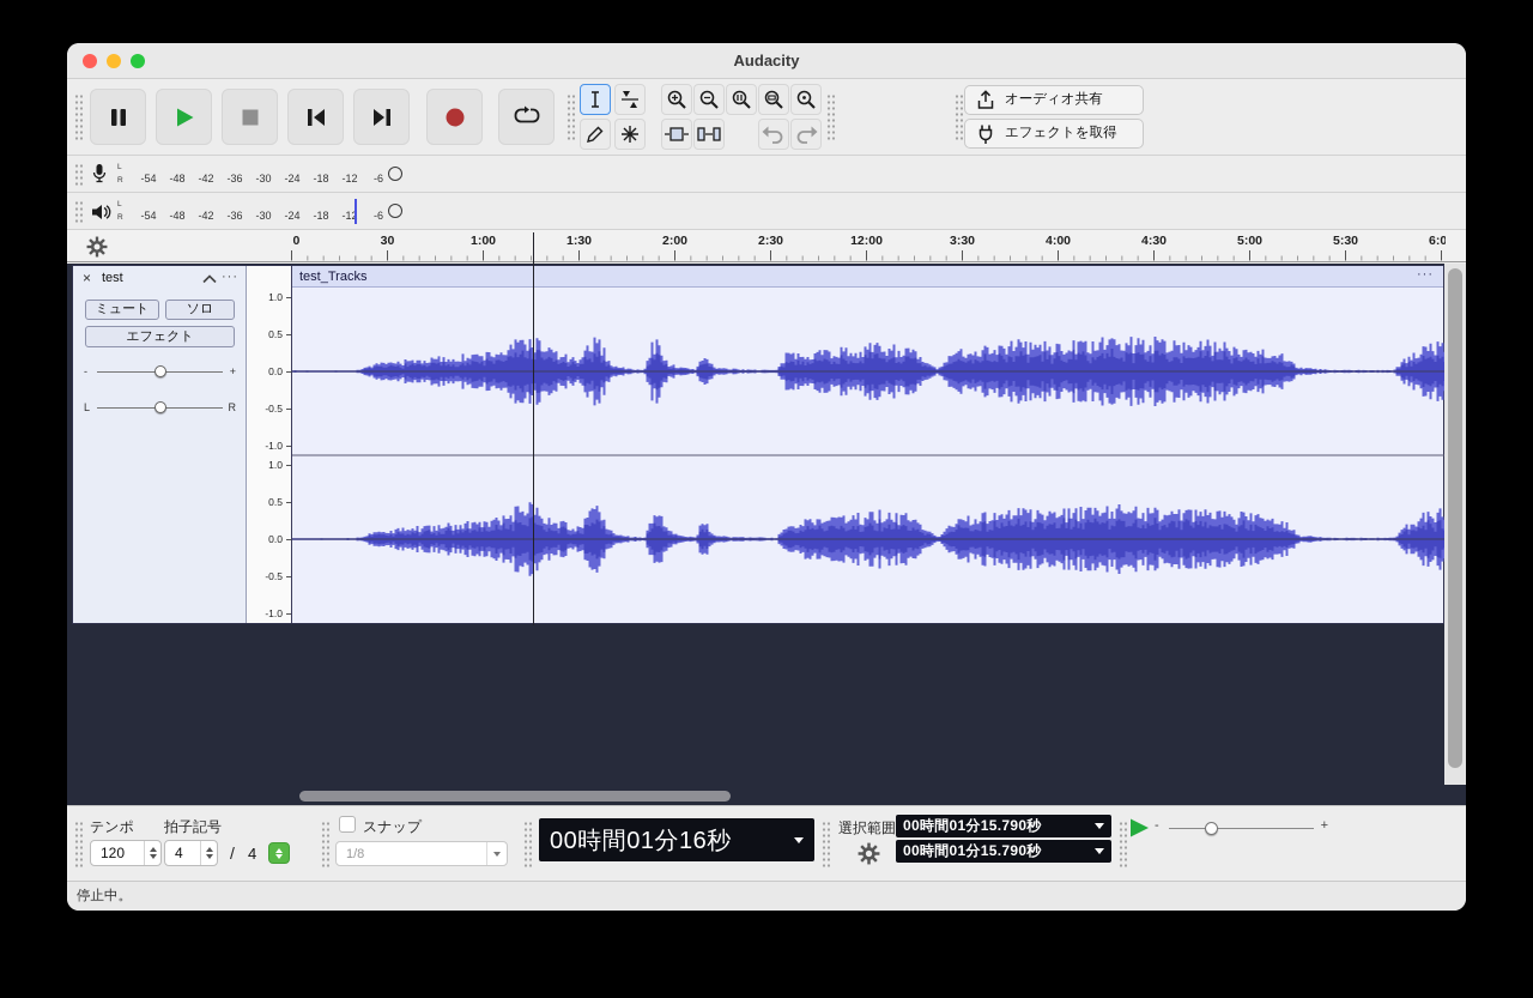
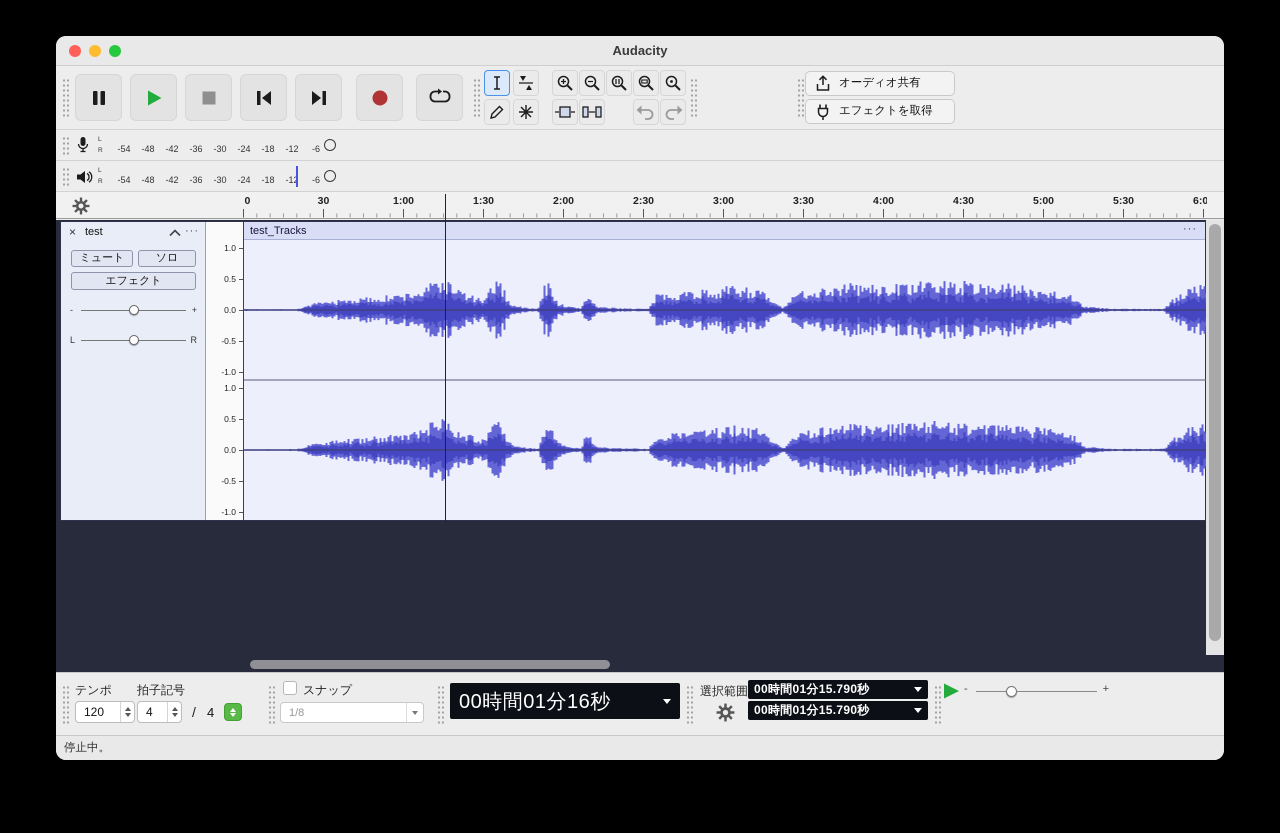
  Audacity
  オーディオ共有
  エフェクトを取得
  -54 -48 -42 -36 -30 -24 -18 -12 -6
  -54 -48 -42 -36 -30 -24 -18 -1 -6
  0
  30
  1:00
  1:30
  2:00
  2:30
- 12:00
+ 3:00
  3:30
  4:00
  4:30
  5:00
  5:30
  6:0
  ×
  test
  ···
  ミュート
  ソロ
  エフェクト
  -
  +
  L
  R
  1.0
  0.5
  0.0
  -0.5
  -1.0
  1.0
  0.5
  0.0
  -0.5
  -1.0
  test_Tracks
  ···
  テンポ
  120
  拍子記号
  4
  /
  4
  スナップ
  1/8
  00時間01分16秒
  選択範囲
  00時間01分15.790秒
  00時間01分15.790秒
  -
  +
  停止中。
